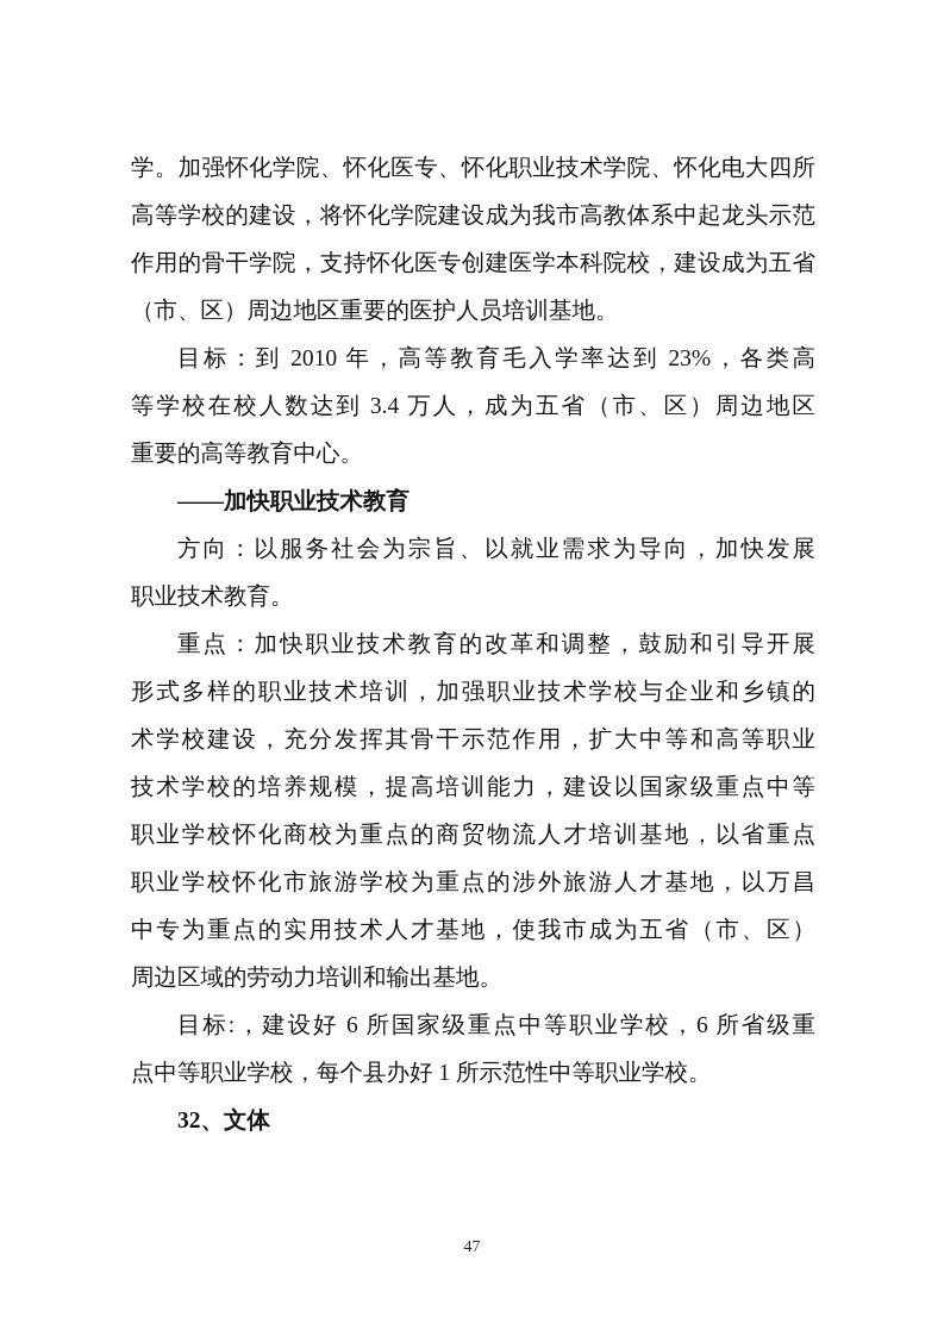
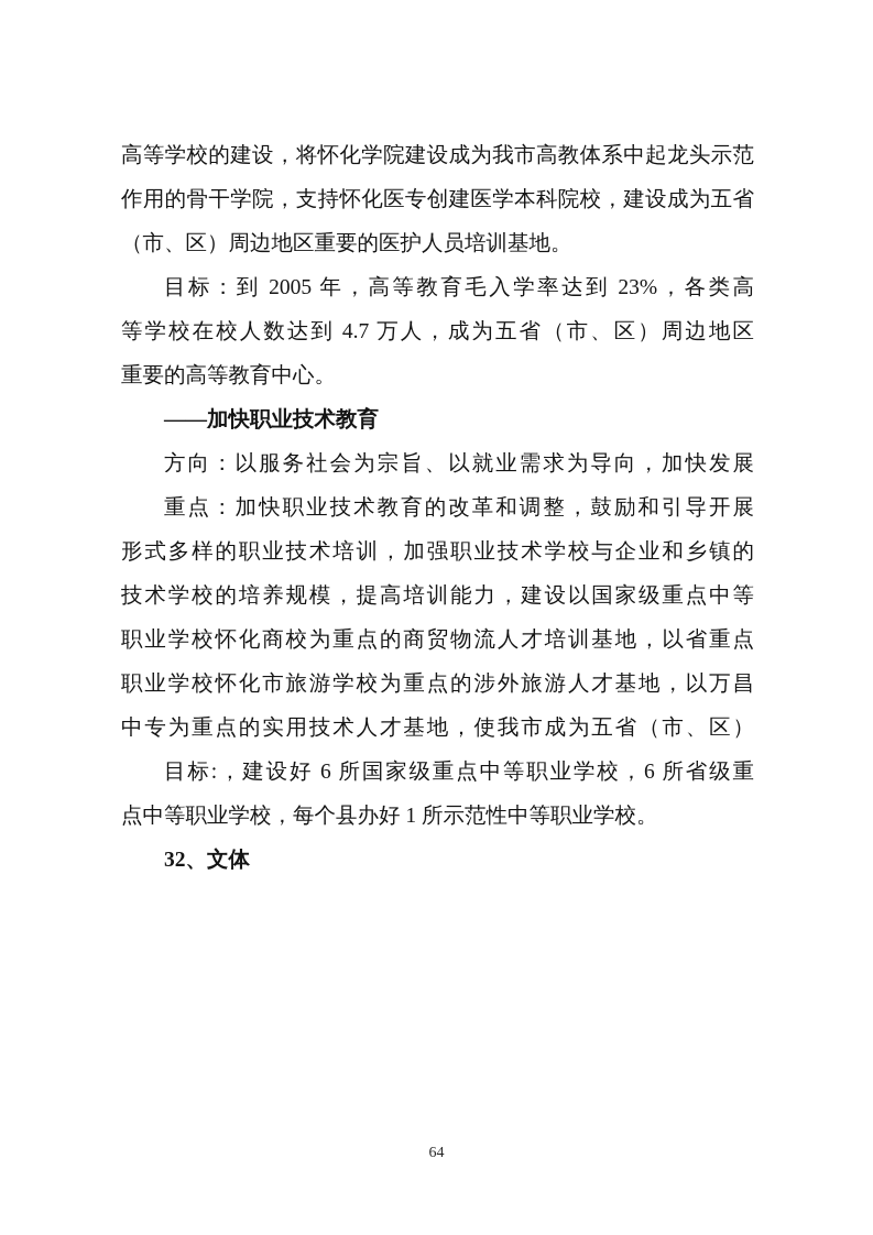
- 学。加强怀化学院、怀化医专、怀化职业技术学院、怀化电大四所
  高等学校的建设，将怀化学院建设成为我市高教体系中起龙头示范
  作用的骨干学院，支持怀化医专创建医学本科院校，建设成为五省
  （市、区）周边地区重要的医护人员培训基地。
- 目标：到 2010 年，高等教育毛入学率达到 23%，各类高
+ 目标：到 2005 年，高等教育毛入学率达到 23%，各类高
- 等学校在校人数达到 3.4 万人，成为五省（市、区）周边地区
+ 等学校在校人数达到 4.7 万人，成为五省（市、区）周边地区
  重要的高等教育中心。
  ——加快职业技术教育
  方向：以服务社会为宗旨、以就业需求为导向，加快发展
- 职业技术教育。
  重点：加快职业技术教育的改革和调整，鼓励和引导开展
  形式多样的职业技术培训，加强职业技术学校与企业和乡镇的
- 术学校建设，充分发挥其骨干示范作用，扩大中等和高等职业
  技术学校的培养规模，提高培训能力，建设以国家级重点中等
  职业学校怀化商校为重点的商贸物流人才培训基地，以省重点
  职业学校怀化市旅游学校为重点的涉外旅游人才基地，以万昌
  中专为重点的实用技术人才基地，使我市成为五省（市、区）
- 周边区域的劳动力培训和输出基地。
  目标:，建设好 6 所国家级重点中等职业学校，6 所省级重
  点中等职业学校，每个县办好 1 所示范性中等职业学校。
  32、文体
- 47
+ 64
